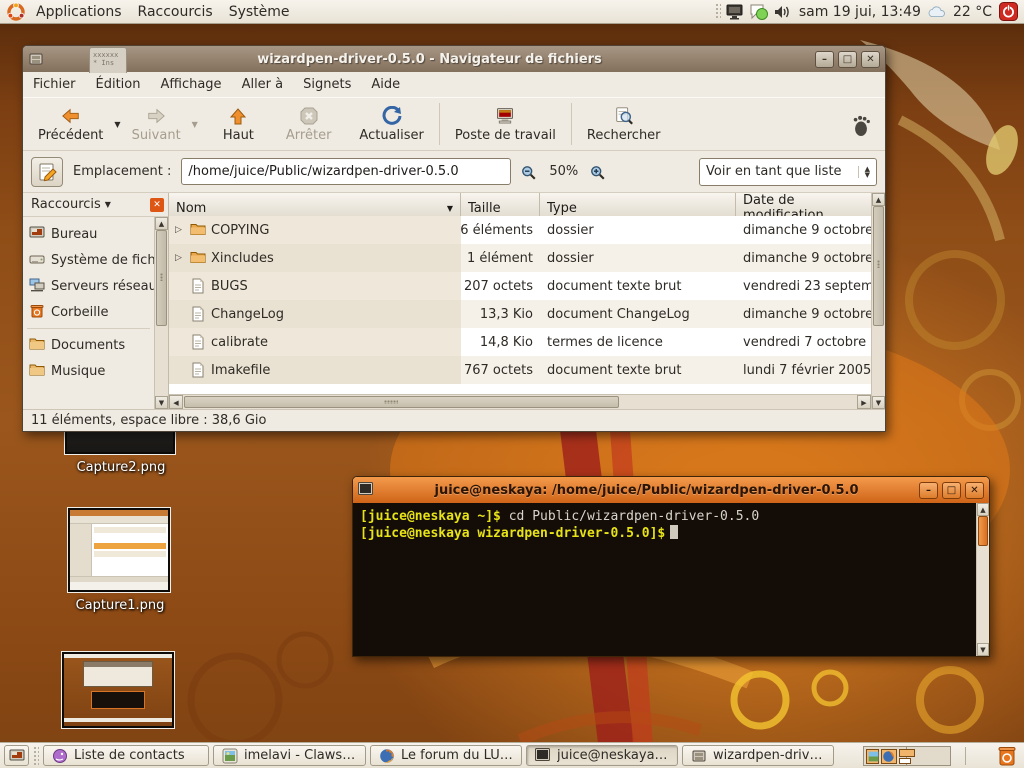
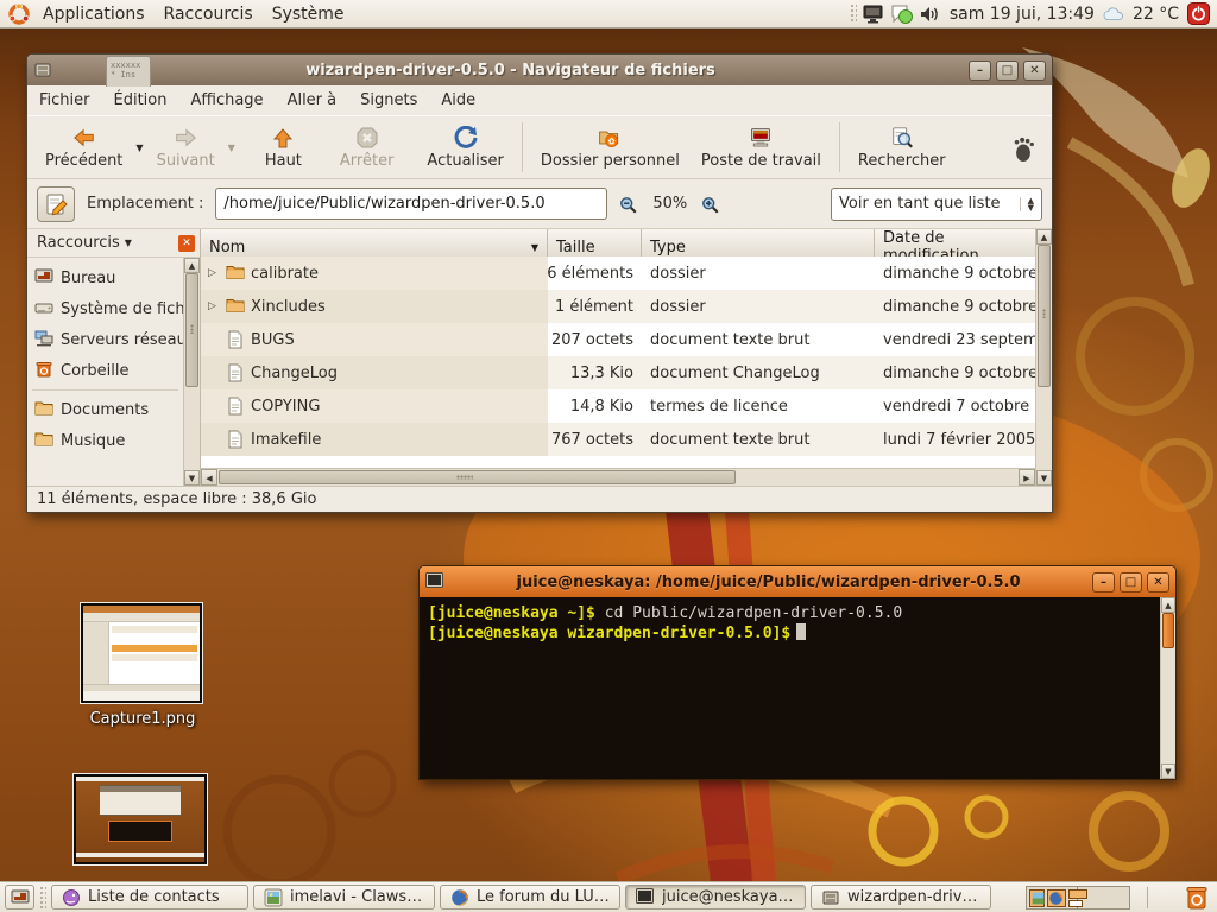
- Capture2.png
  Capture1.png
  Applications
  Raccourcis
  Système
  sam 19 jui, 13:49
  22 °C
  xxxxxx
  * Ins
  wizardpen-driver-0.5.0 - Navigateur de fichiers
  –
  □
  ✕
  Fichier
  Édition
  Affichage
  Aller à
  Signets
  Aide
  Précédent
  ▼
  Suivant
  ▼
  Haut
  Arrêter
  Actualiser
+ Dossier personnel
  Poste de travail
  Rechercher
  Emplacement :
  /home/juice/Public/wizardpen-driver-0.5.0
  50%
  Voir en tant que liste
  ▲
  ▼
  Raccourcis
  ▼
  ✕
  Bureau
  Système de fich
  Serveurs réseau
  Corbeille
  Documents
  Musique
  ▲
  ▼
  Nom
  ▼
  Taille
  Type
  ▷
- COPYING
+ calibrate
  6 éléments
  dossier
  dimanche 9 octobre
  ▷
  Xincludes
  1 élément
  dossier
  dimanche 9 octobre
  BUGS
  207 octets
  document texte brut
  vendredi 23 septem
  ChangeLog
  13,3 Kio
  document ChangeLog
  dimanche 9 octobre
- calibrate
+ COPYING
  14,8 Kio
  termes de licence
  vendredi 7 octobre
  Imakefile
  767 octets
  document texte brut
  lundi 7 février 2005
  ◀
  ▶
  ▲
  ▼
  11 éléments, espace libre : 38,6 Gio
  juice@neskaya: /home/juice/Public/wizardpen-driver-0.5.0
  –
  □
  ✕
  [juice@neskaya ~]$ cd Public/wizardpen-driver-0.5.0
  [juice@neskaya wizardpen-driver-0.5.0]$
  ▲
  ▼
  Liste de contacts
  imelavi - Claws ...
  Le forum du LUG.
  juice@neskaya: /
  wizardpen-driver.
